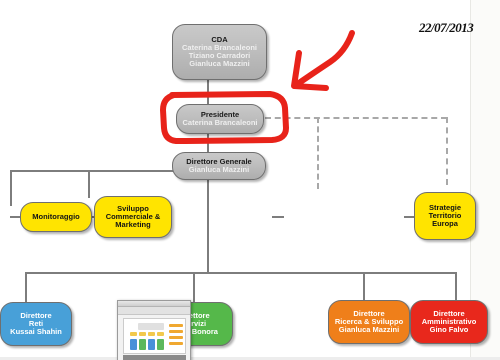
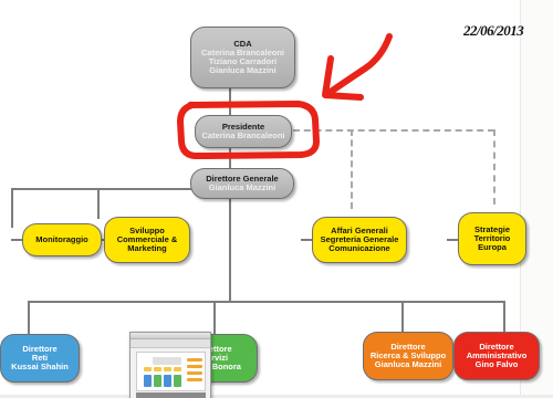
  CDA
  Caterina Brancaleoni
  Tiziano Carradori
  Gianluca Mazzini
  Presidente
  Caterina Brancaleoni
  Direttore Generale
  Gianluca Mazzini
  Monitoraggio
  Sviluppo
  Commerciale &
  Marketing
+ Affari Generali
+ Segreteria Generale
+ Comunicazione
  Strategie
  Territorio
  Europa
  Direttore
  Reti
  Kussai Shahin
  rvizi
  Direttore
  Ricerca & Sviluppo
  Gianluca Mazzini
  Direttore
  Amministrativo
  Gino Falvo
- 22/07/2013
+ 22/06/2013
